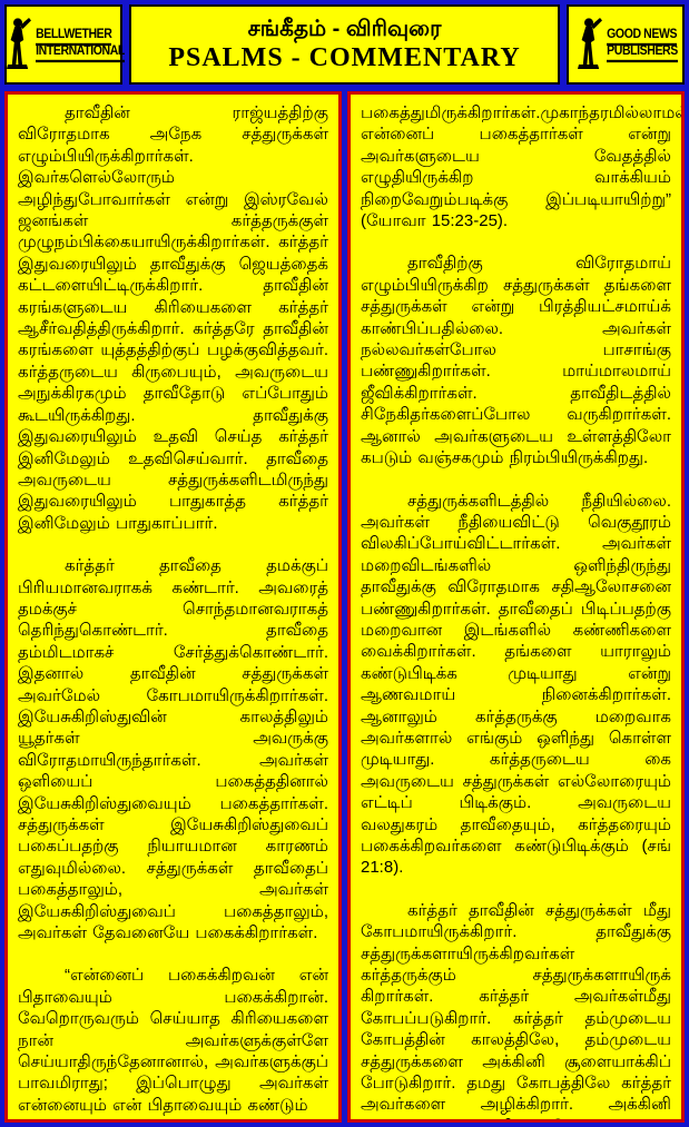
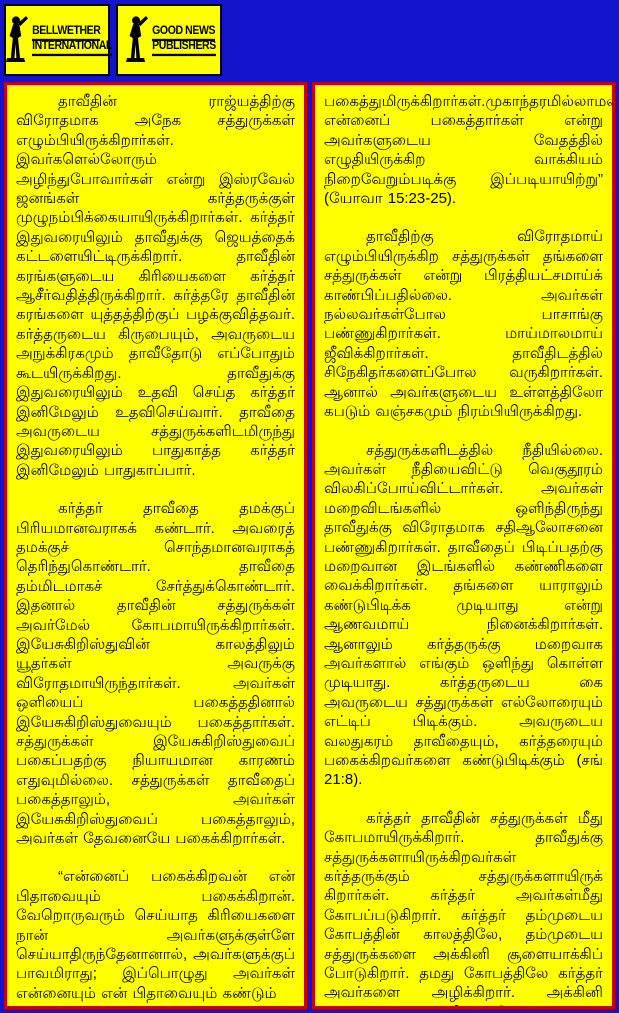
  BELLWETHER
  INTERNATIONAL
- சங்கீதம் - விரிவுரை
- PSALMS - COMMENTARY
  GOOD NEWS
  PUBLISHERS
  தாவீதின் ராஜ்யத்திற்கு விரோதமாக அநேக சத்துருக்கள் எழும்பியிருக்கிறார்கள். இவர்களெல்லோரும் அழிந்துபோவார்கள் என்று இஸ்ரவேல் ஜனங்கள் கர்த்தருக்குள் முழுநம்பிக்கையாயிருக்கிறார்கள். கர்த்தர் இதுவரையிலும் தாவீதுக்கு ஜெயத்தைக் கட்டளையிட்டிருக்கிறார். தாவீதின் கரங்களுடைய கிரியைகளை கர்த்தர் ஆசீர்வதித்திருக்கிறார். கர்த்தரே தாவீதின் கரங்களை யுத்தத்திற்குப் பழக்குவித்தவர். கர்த்தருடைய கிருபையும், அவருடைய அநுக்கிரகமும் தாவீதோடு எப்போதும் கூடயிருக்கிறது. தாவீதுக்கு இதுவரையிலும் உதவி செய்த கர்த்தர் இனிமேலும் உதவிசெய்வார். தாவீதை அவருடைய சத்துருக்களிடமிருந்து இதுவரையிலும் பாதுகாத்த கர்த்தர் இனிமேலும் பாதுகாப்பார்.
  கர்த்தர் தாவீதை தமக்குப் பிரியமானவராகக் கண்டார். அவரைத் தமக்குச் சொந்தமானவராகத் தெரிந்துகொண்டார். தாவீதை தம்மிடமாகச் சேர்த்துக்கொண்டார். இதனால் தாவீதின் சத்துருக்கள் அவர்மேல் கோபமாயிருக்கிறார்கள். இயேசுகிறிஸ்துவின் காலத்திலும் யூதர்கள் அவருக்கு விரோதமாயிருந்தார்கள். அவர்கள் ஒளியைப் பகைத்ததினால் இயேசுகிறிஸ்துவையும் பகைத்தார்கள். சத்துருக்கள் இயேசுகிறிஸ்துவைப் பகைப்பதற்கு நியாயமான காரணம் எதுவுமில்லை. சத்துருக்கள் தாவீதைப் பகைத்தாலும், அவர்கள் இயேசுகிறிஸ்துவைப் பகைத்தாலும், அவர்கள் தேவனையே பகைக்கிறார்கள்.
  “என்னைப் பகைக்கிறவன் என் பிதாவையும் பகைக்கிறான். வேறொருவரும் செய்யாத கிரியைகளை நான் அவர்களுக்குள்ளே செய்யாதிருந்தேனானால், அவர்களுக்குப் பாவமிராது; இப்பொழுது அவர்கள் என்னையும் என் பிதாவையும் கண்டும்
  பகைத்துமிருக்கிறார்கள்.முகாந்தரமில்லாம என்னைப் பகைத்தார்கள் என்று அவர்களுடைய வேதத்தில் எழுதியிருக்கிற வாக்கியம் நிறைவேறும்படிக்கு இப்படியாயிற்று” (யோவா 15:23-25).
  தாவீதிற்கு விரோதமாய் எழும்பியிருக்கிற சத்துருக்கள் தங்களை சத்துருக்கள் என்று பிரத்தியட்சமாய்க் காண்பிப்பதில்லை. அவர்கள் நல்லவர்கள்போல பாசாங்கு பண்ணுகிறார்கள். மாய்மாலமாய் ஜீவிக்கிறார்கள். தாவீதிடத்தில் சிநேகிதர்களைப்போல வருகிறார்கள். ஆனால் அவர்களுடைய உள்ளத்திலோ கபடும் வஞ்சகமும் நிரம்பியிருக்கிறது.
  சத்துருக்களிடத்தில் நீதியில்லை. அவர்கள் நீதியைவிட்டு வெகுதூரம் விலகிப்போய்விட்டார்கள். அவர்கள் மறைவிடங்களில் ஒளிந்திருந்து தாவீதுக்கு விரோதமாக சதிஆலோசனை பண்ணுகிறார்கள். தாவீதைப் பிடிப்பதற்கு மறைவான இடங்களில் கண்ணிகளை வைக்கிறார்கள். தங்களை யாராலும் கண்டுபிடிக்க முடியாது என்று ஆணவமாய் நினைக்கிறார்கள். ஆனாலும் கர்த்தருக்கு மறைவாக அவர்களால் எங்கும் ஒளிந்து கொள்ள முடியாது. கர்த்தருடைய கை அவருடைய சத்துருக்கள் எல்லோரையும் எட்டிப் பிடிக்கும். அவருடைய வலதுகரம் தாவீதையும், கர்த்தரையும் பகைக்கிறவர்களை கண்டுபிடிக்கும் (சங் 21:8).
  கர்த்தர் தாவீதின் சத்துருக்கள் மீது கோபமாயிருக்கிறார். தாவீதுக்கு சத்துருக்களாயிருக்கிறவர்கள் கர்த்தருக்கும் சத்துருக்களாயிருக் கிறார்கள். கர்த்தர் அவர்கள்மீது கோபப்படுகிறார். கர்த்தர் தம்முடைய கோபத்தின் காலத்திலே, தம்முடைய சத்துருக்களை அக்கினி சூளையாக்கிப் போடுகிறார். தமது கோபத்திலே கர்த்தர் அவர்களை அழிக்கிறார். அக்கினி
